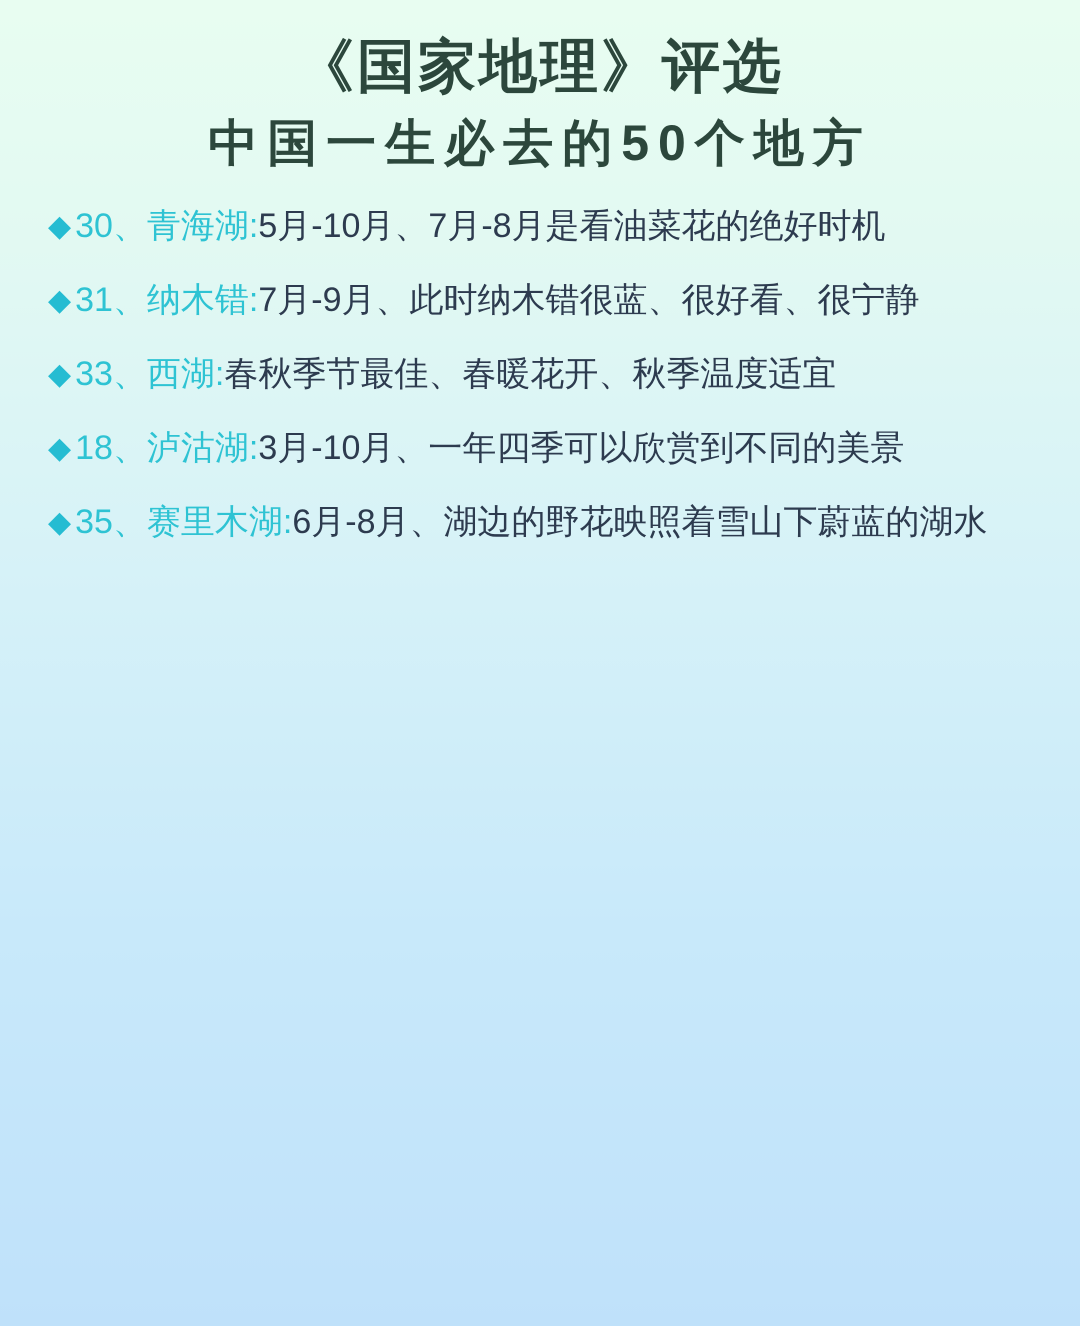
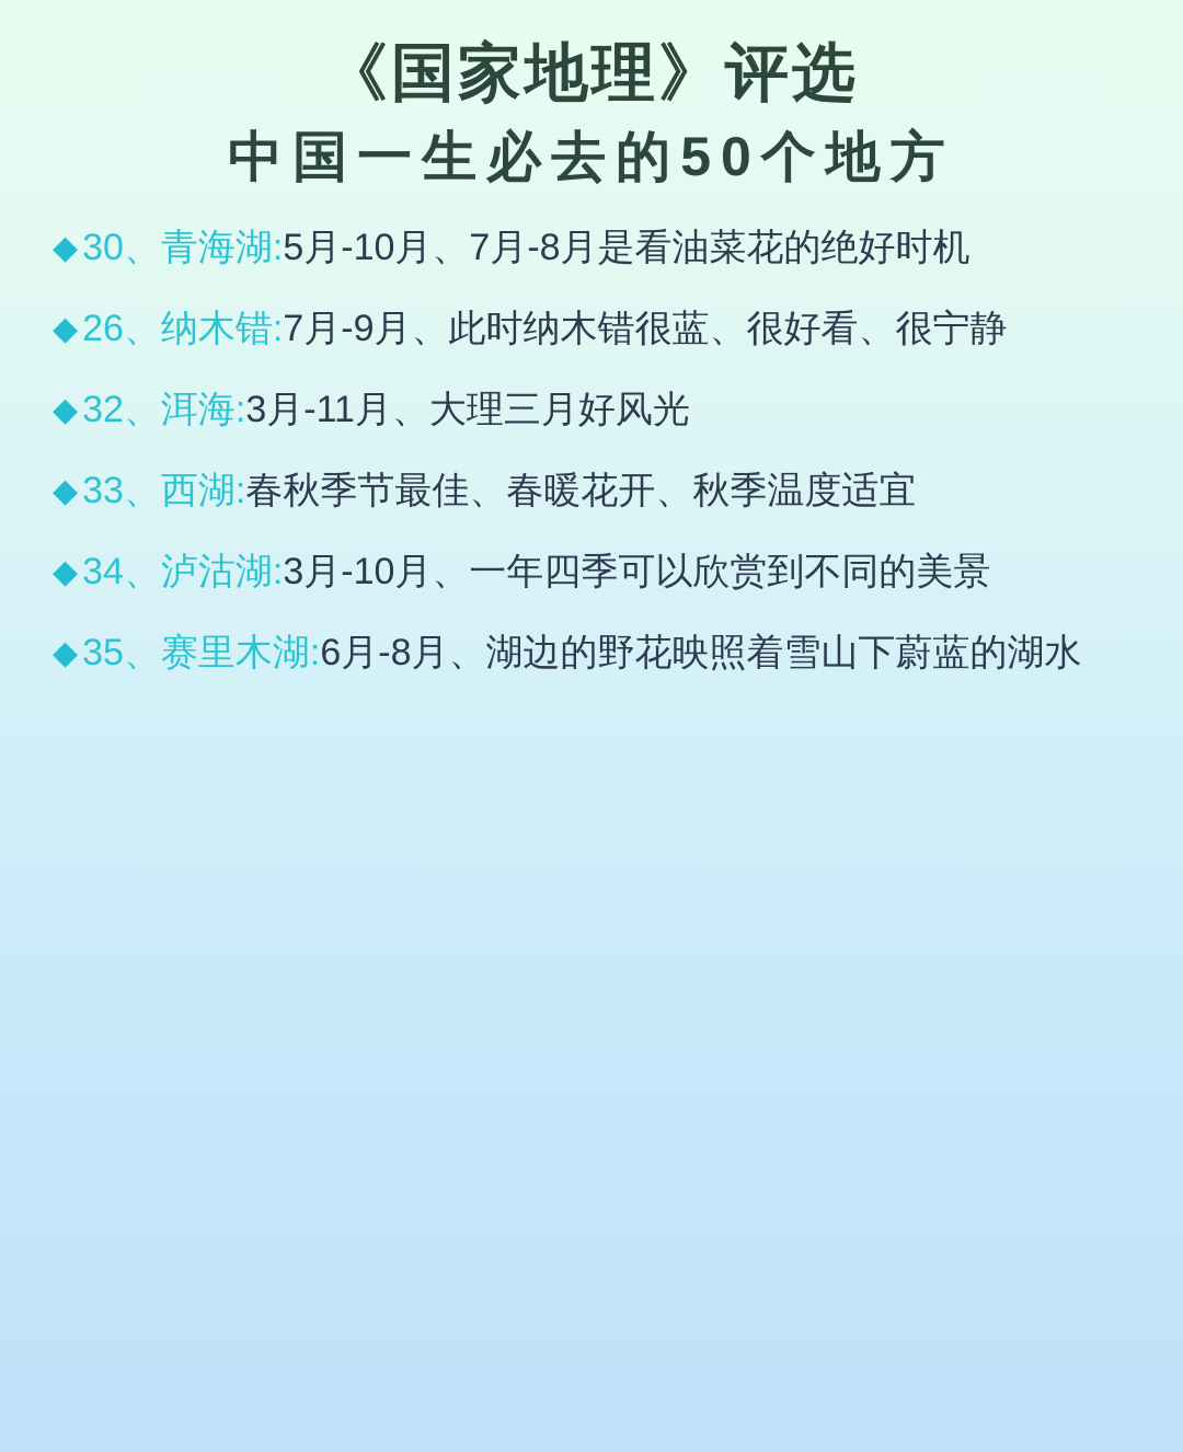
  《国家地理》评选
  中国一生必去的50个地方
  ◆ 30、青海湖:5月-10月、7月-8月是看油菜花的绝好时机
- ◆ 31、纳木错:7月-9月、此时纳木错很蓝、很好看、很宁静
+ ◆ 26、纳木错:7月-9月、此时纳木错很蓝、很好看、很宁静
+ ◆ 32、洱海:3月-11月、大理三月好风光
  ◆ 33、西湖:春秋季节最佳、春暖花开、秋季温度适宜
- ◆ 18、泸沽湖:3月-10月、一年四季可以欣赏到不同的美景
+ ◆ 34、泸沽湖:3月-10月、一年四季可以欣赏到不同的美景
  ◆ 35、赛里木湖:6月-8月、湖边的野花映照着雪山下蔚蓝的湖水
